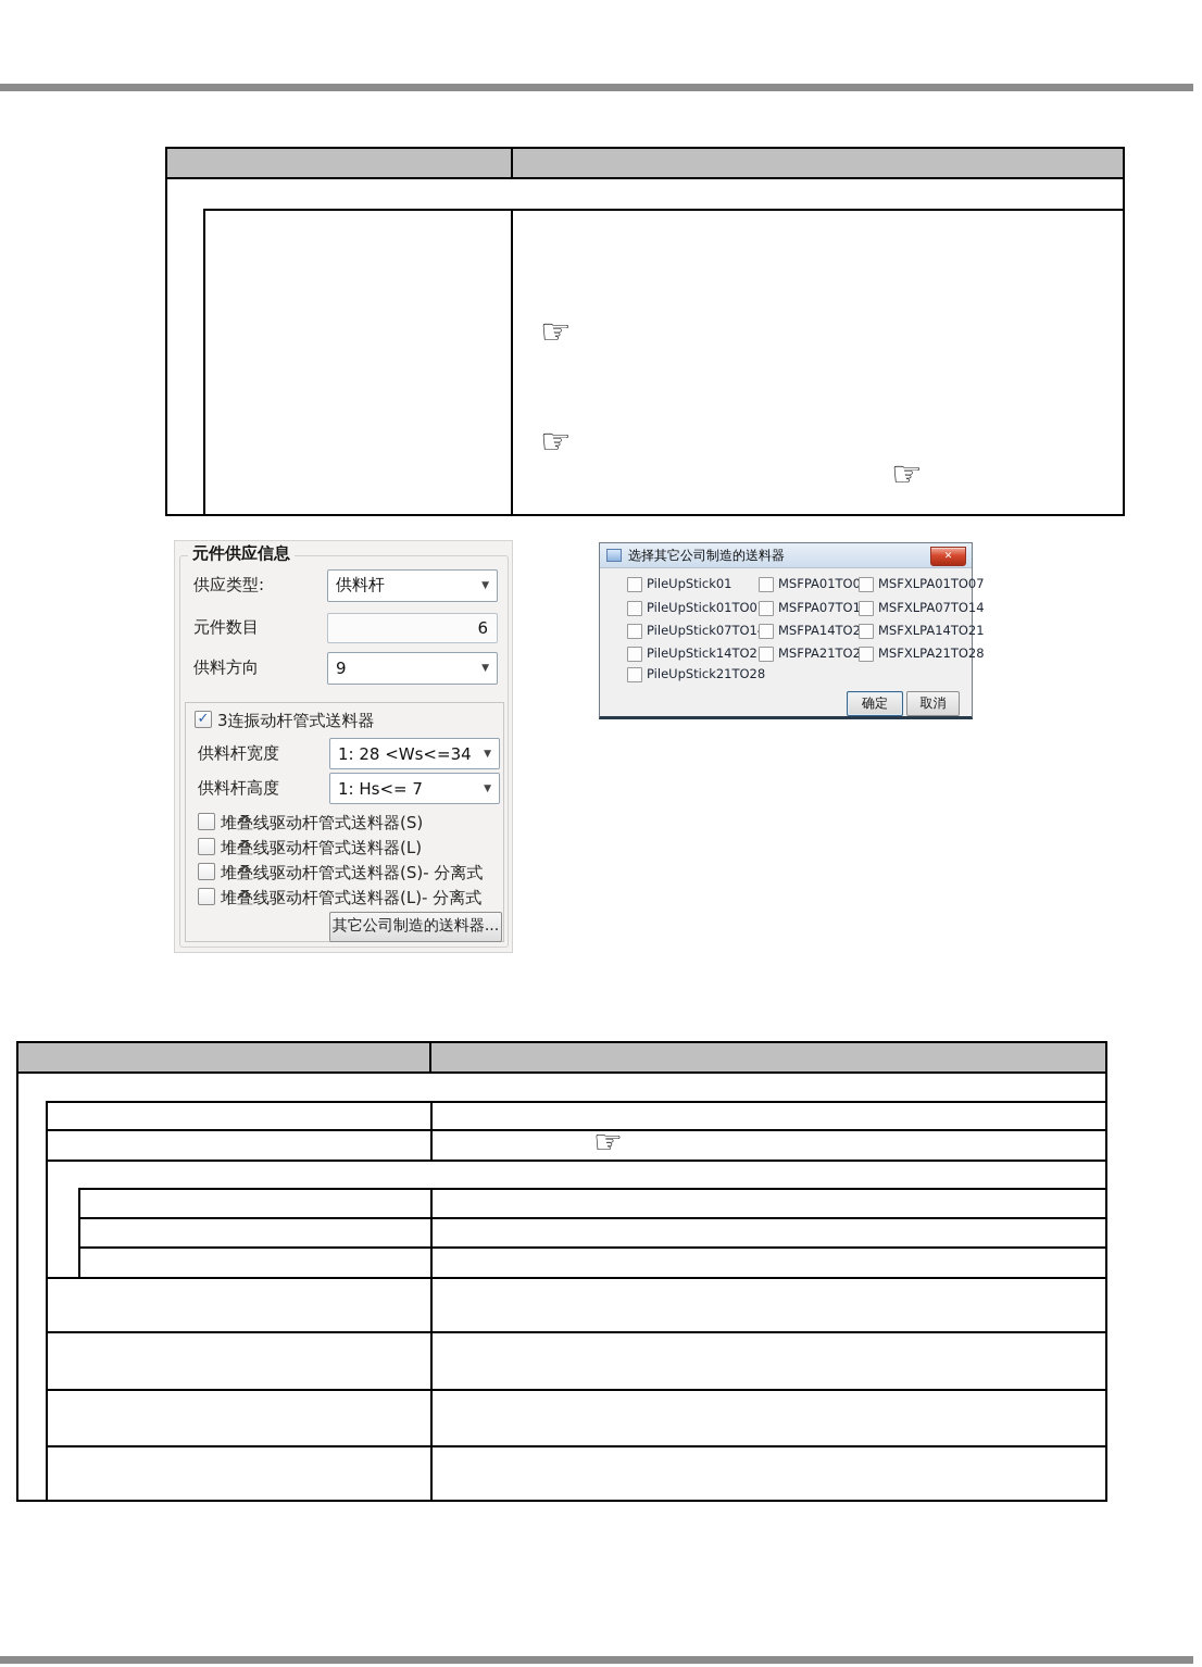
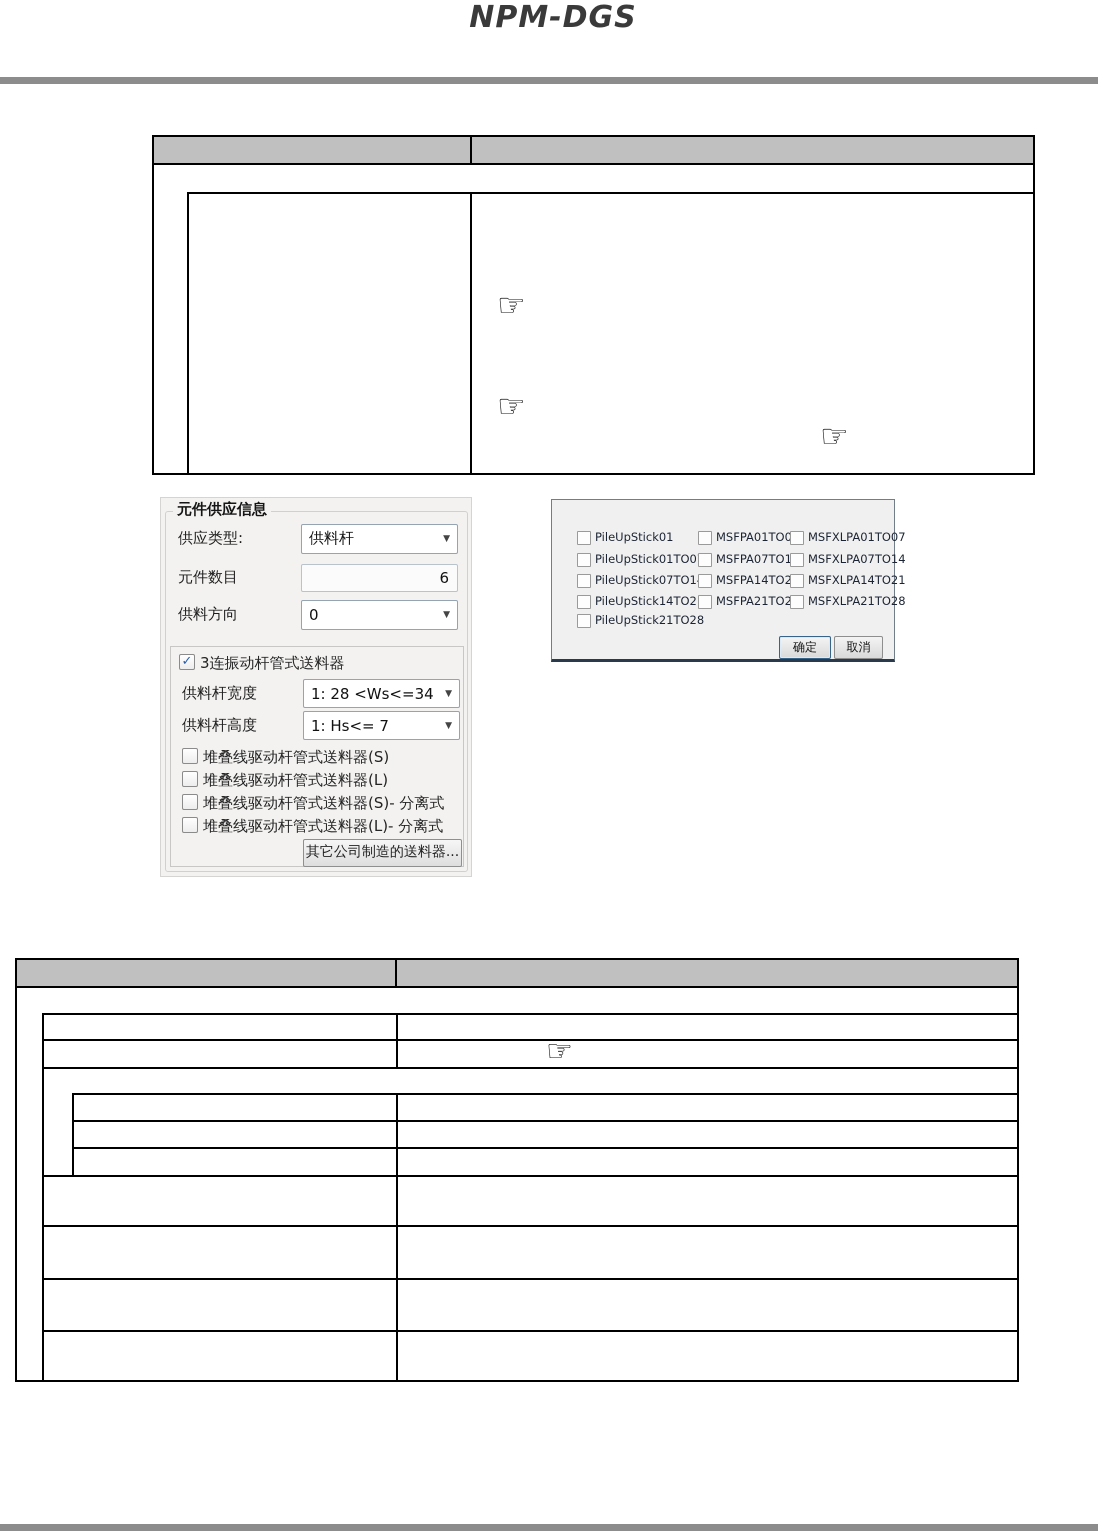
+ NPM-DGS
  ☞
  ☞
  ☞
  元件供应信息
  供应类型:
  供料杆
  ▼
  元件数目
  6
  供料方向
- 9
+ 0
  ▼
  ✓
  3连振动杆管式送料器
  供料杆宽度
  1: 28 <Ws<=34
  ▼
  供料杆高度
  1: Hs<= 7
  ▼
  堆叠线驱动杆管式送料器(S)
  堆叠线驱动杆管式送料器(L)
  堆叠线驱动杆管式送料器(S)- 分离式
  堆叠线驱动杆管式送料器(L)- 分离式
  其它公司制造的送料器...
- 选择其它公司制造的送料器
- ✕
  PileUpStick01
  PileUpStick01TO0
  PileUpStick07TO1
  PileUpStick14TO2
  PileUpStick21TO28
  MSFPA01TO0
  MSFPA07TO1
  MSFPA14TO2
  MSFPA21TO2
  MSFXLPA01TO07
  MSFXLPA07TO14
  MSFXLPA14TO21
  MSFXLPA21TO28
  确定
  取消
  ☞
